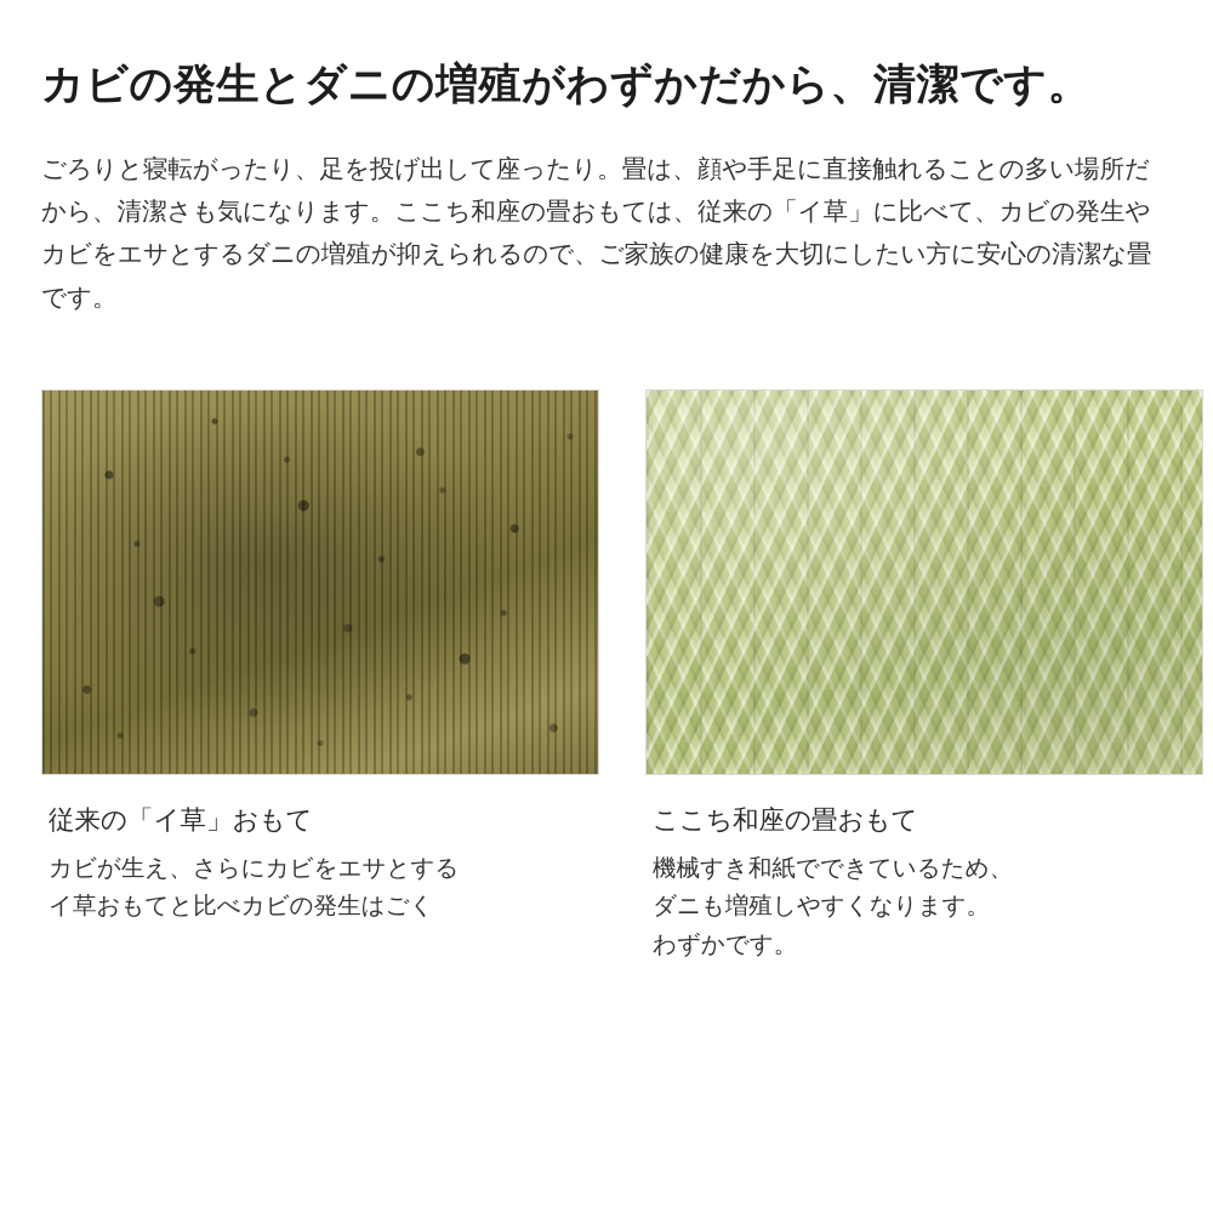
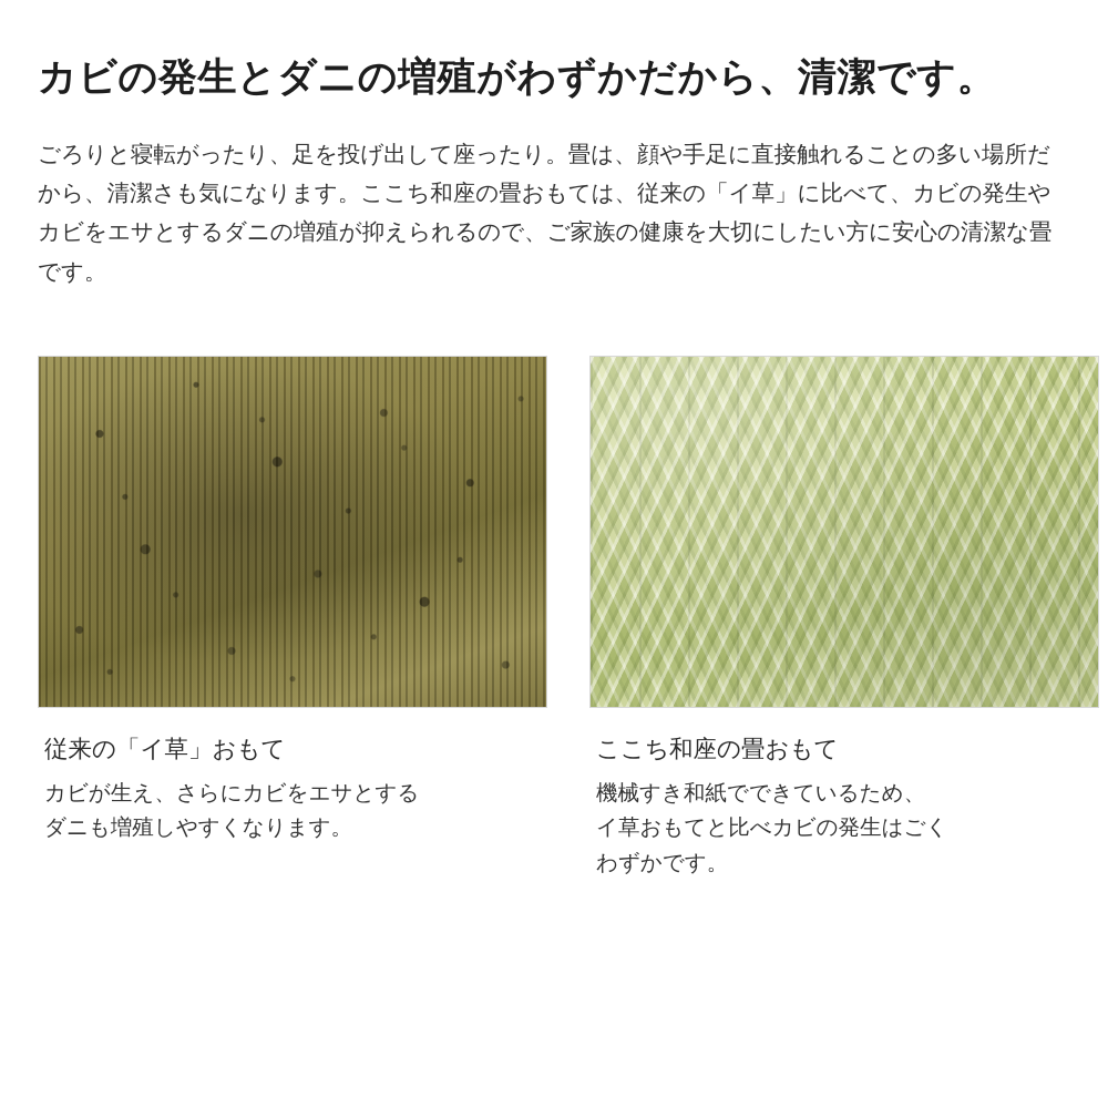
  カビの発生とダニの増殖がわずかだから、清潔です。
  ごろりと寝転がったり、足を投げ出して座ったり。畳は、顔や手足に直接触れることの多い場所だから、清潔さも気になります。ここち和座の畳おもては、従来の「イ草」に比べて、カビの発生やカビをエサとするダニの増殖が抑えられるので、ご家族の健康を大切にしたい方に安心の清潔な畳です。
  従来の「イ草」おもて
  カビが生え、さらにカビをエサとする
- イ草おもてと比べカビの発生はごく
+ ダニも増殖しやすくなります。
  ここち和座の畳おもて
  機械すき和紙でできているため、
- ダニも増殖しやすくなります。
+ イ草おもてと比べカビの発生はごく
  わずかです。
